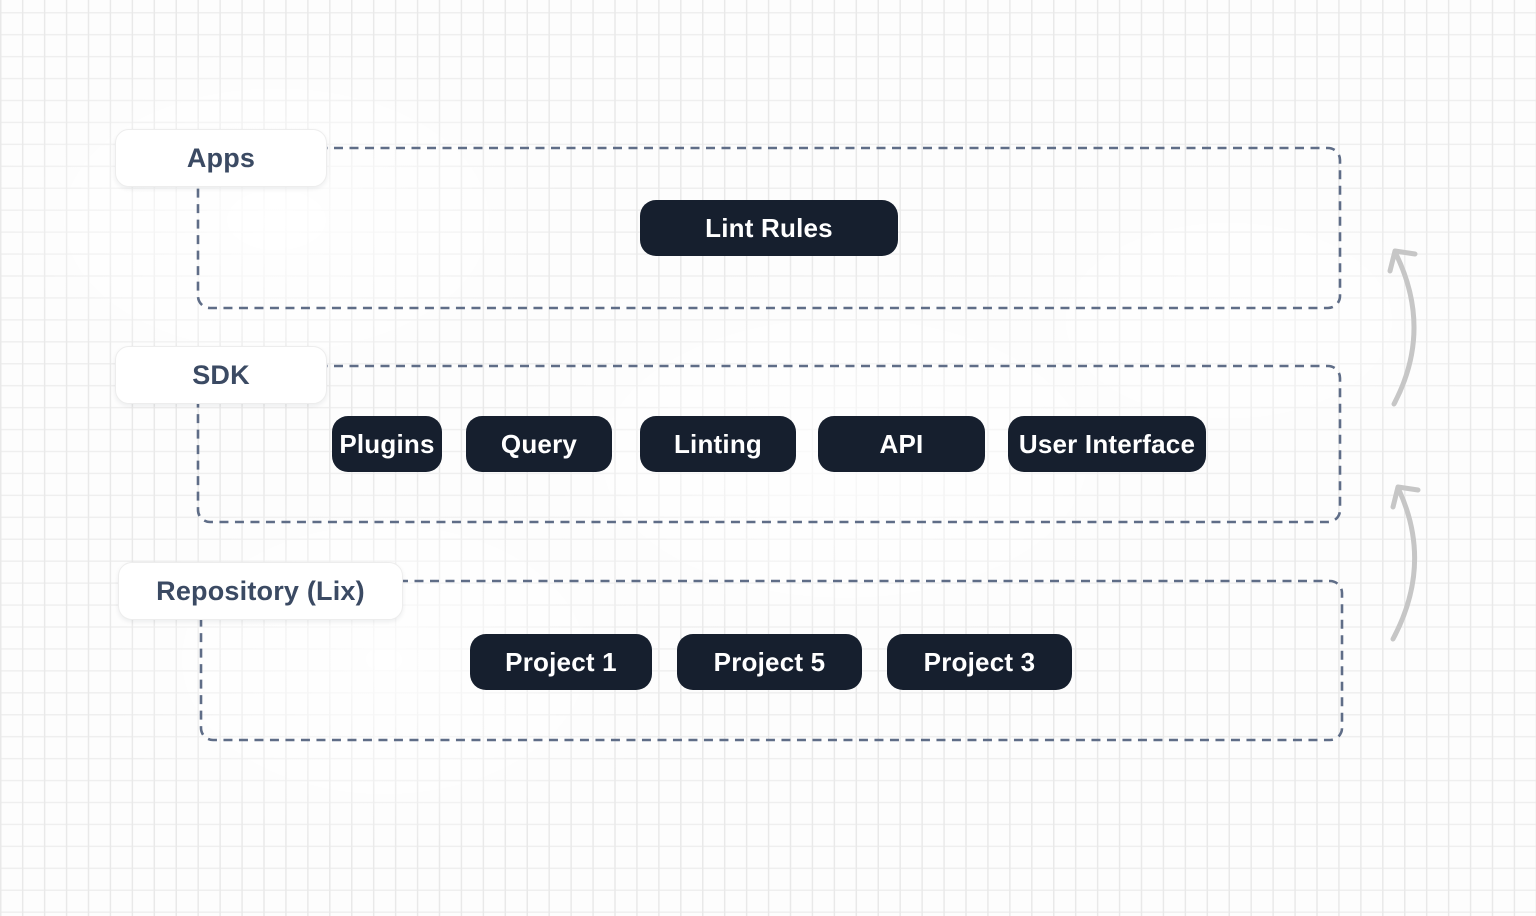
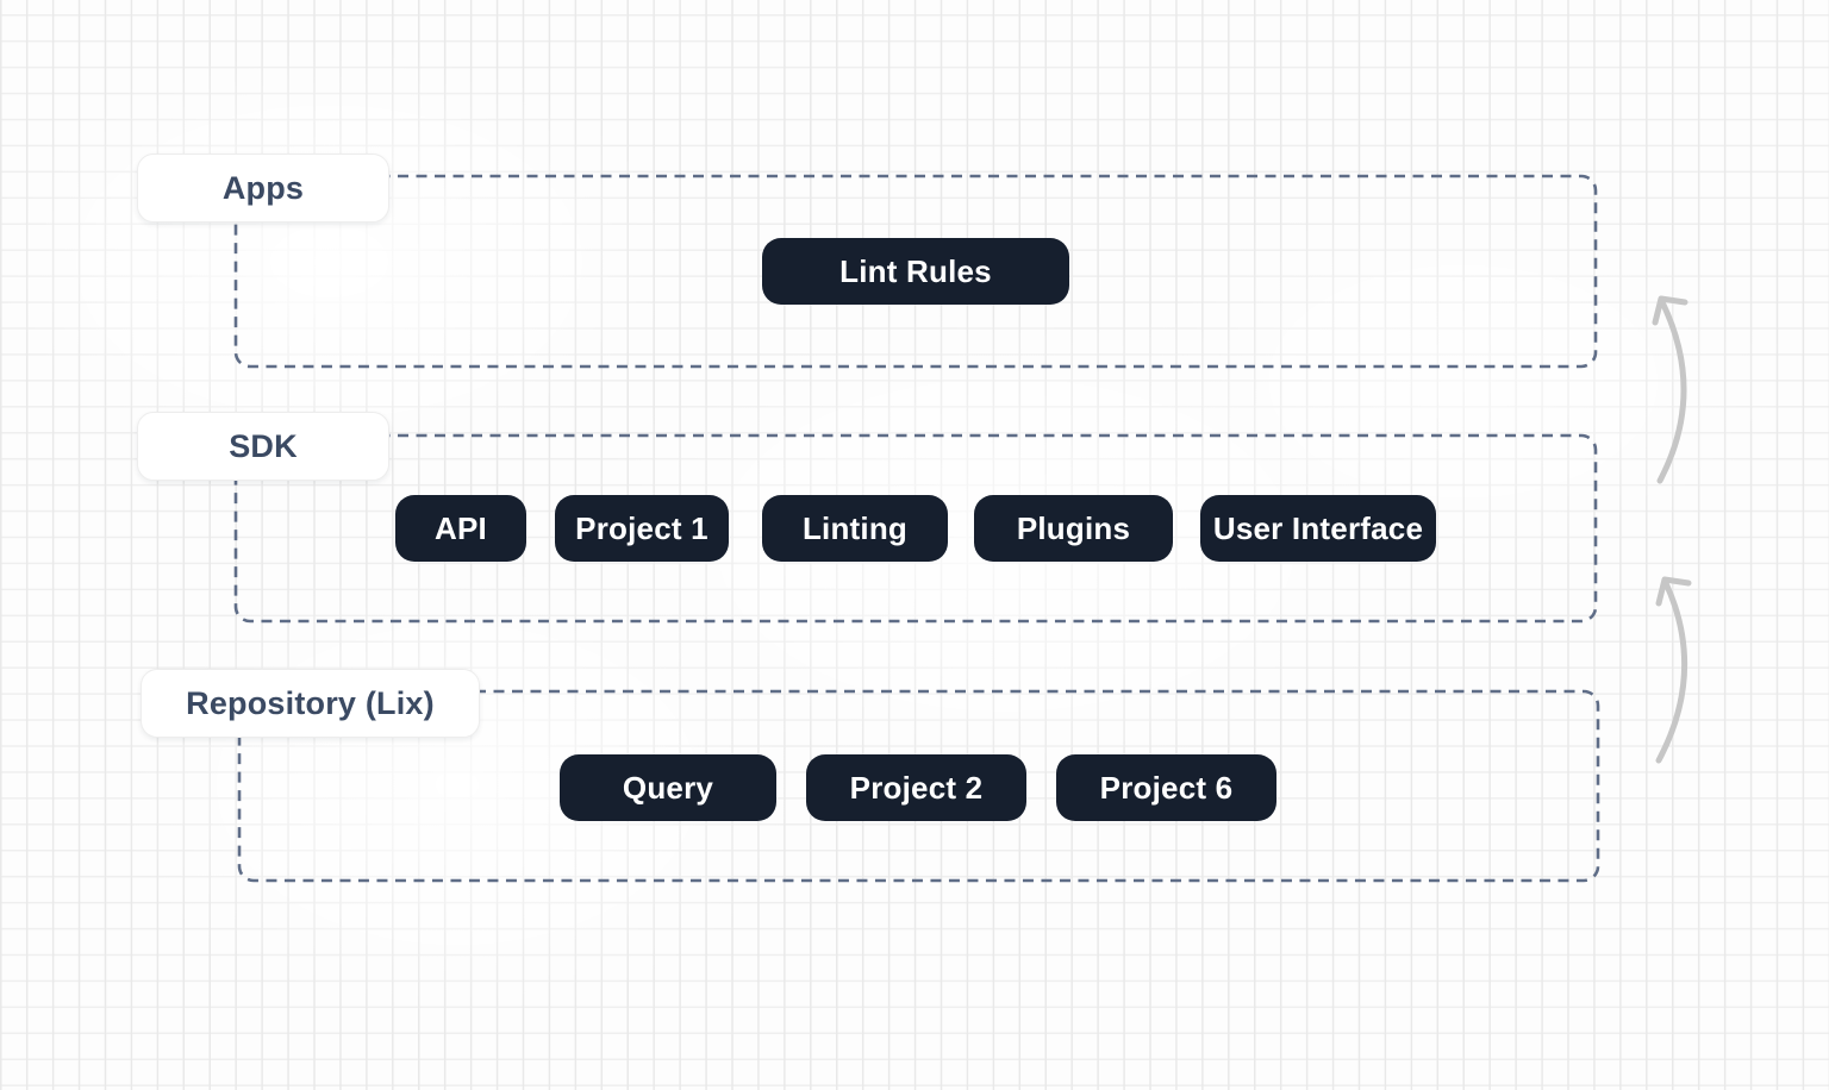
  Apps
  SDK
  Repository (Lix)
  Lint Rules
- Plugins
+ API
- Query
+ Project 1
  Linting
- API
+ Plugins
  User Interface
- Project 1
+ Query
- Project 5
+ Project 2
- Project 3
+ Project 6
